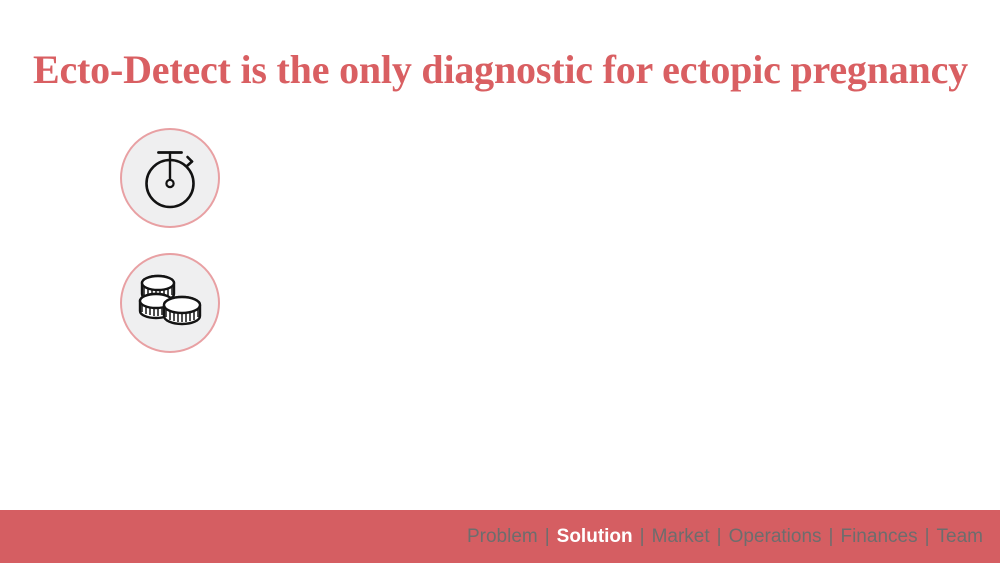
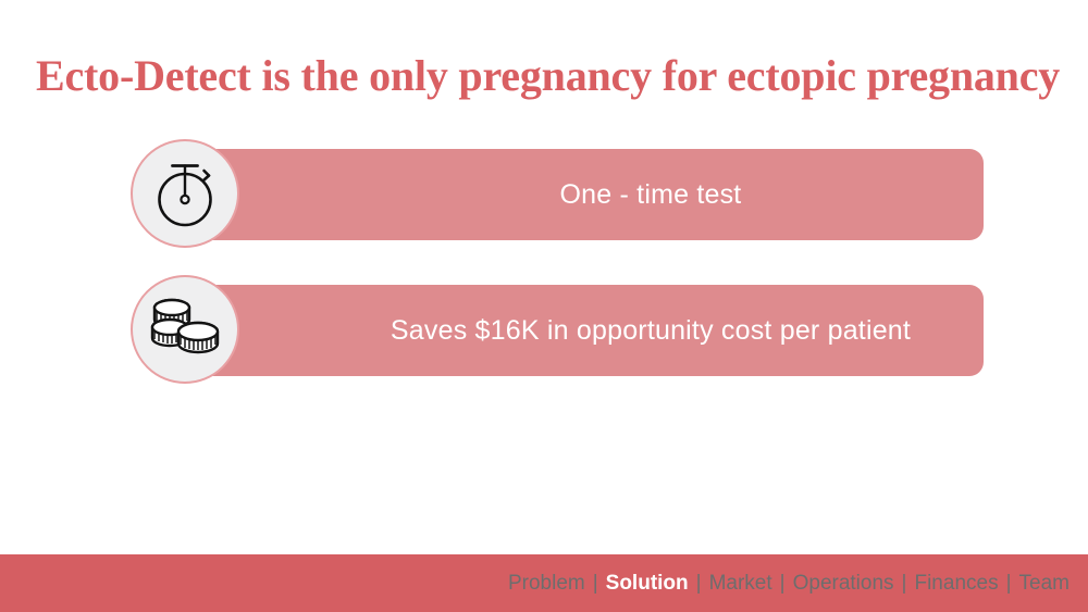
- Ecto-Detect is the only diagnostic for ectopic pregnancy
+ Ecto-Detect is the only pregnancy for ectopic pregnancy
+ One - time test
+ Saves $16K in opportunity cost per patient
  Problem
  |
  Solution
  |
  Market
  |
  Operations
  |
  Finances
  |
  Team
